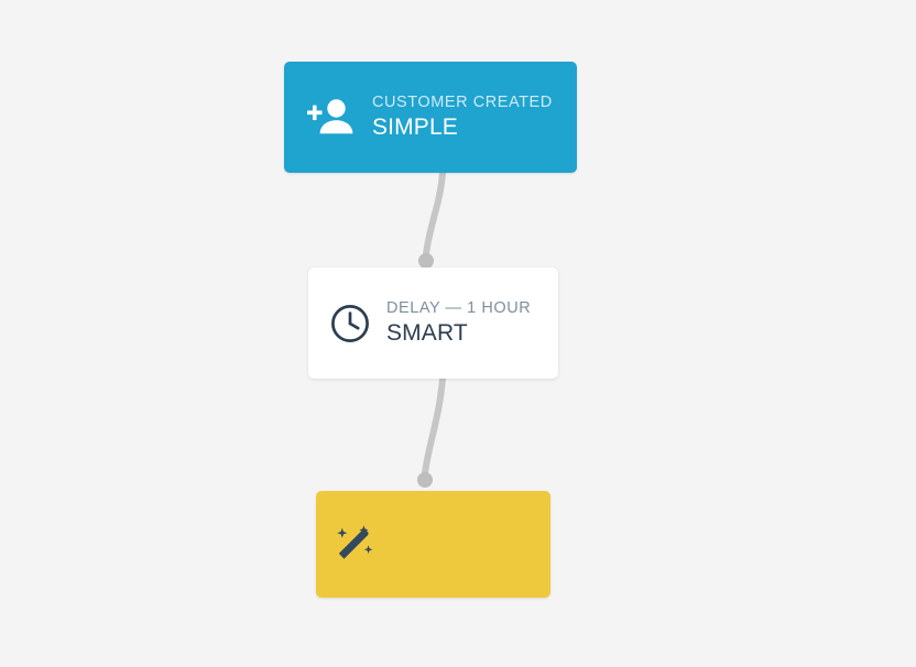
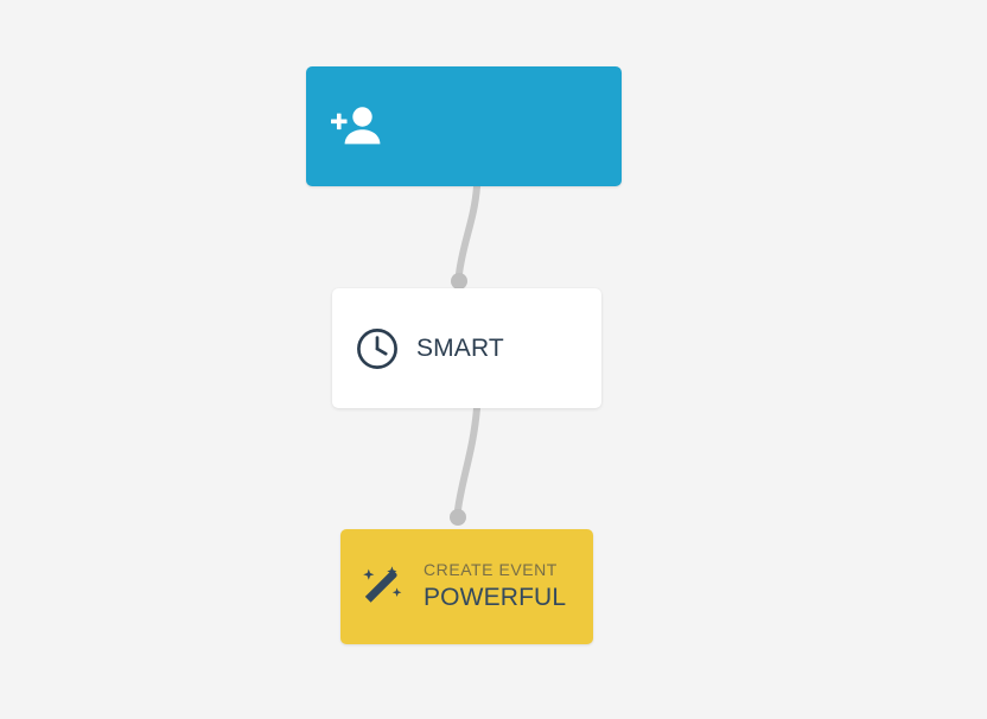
- CUSTOMER CREATED
- SIMPLE
- DELAY — 1 HOUR
  SMART
+ CREATE EVENT
+ POWERFUL
